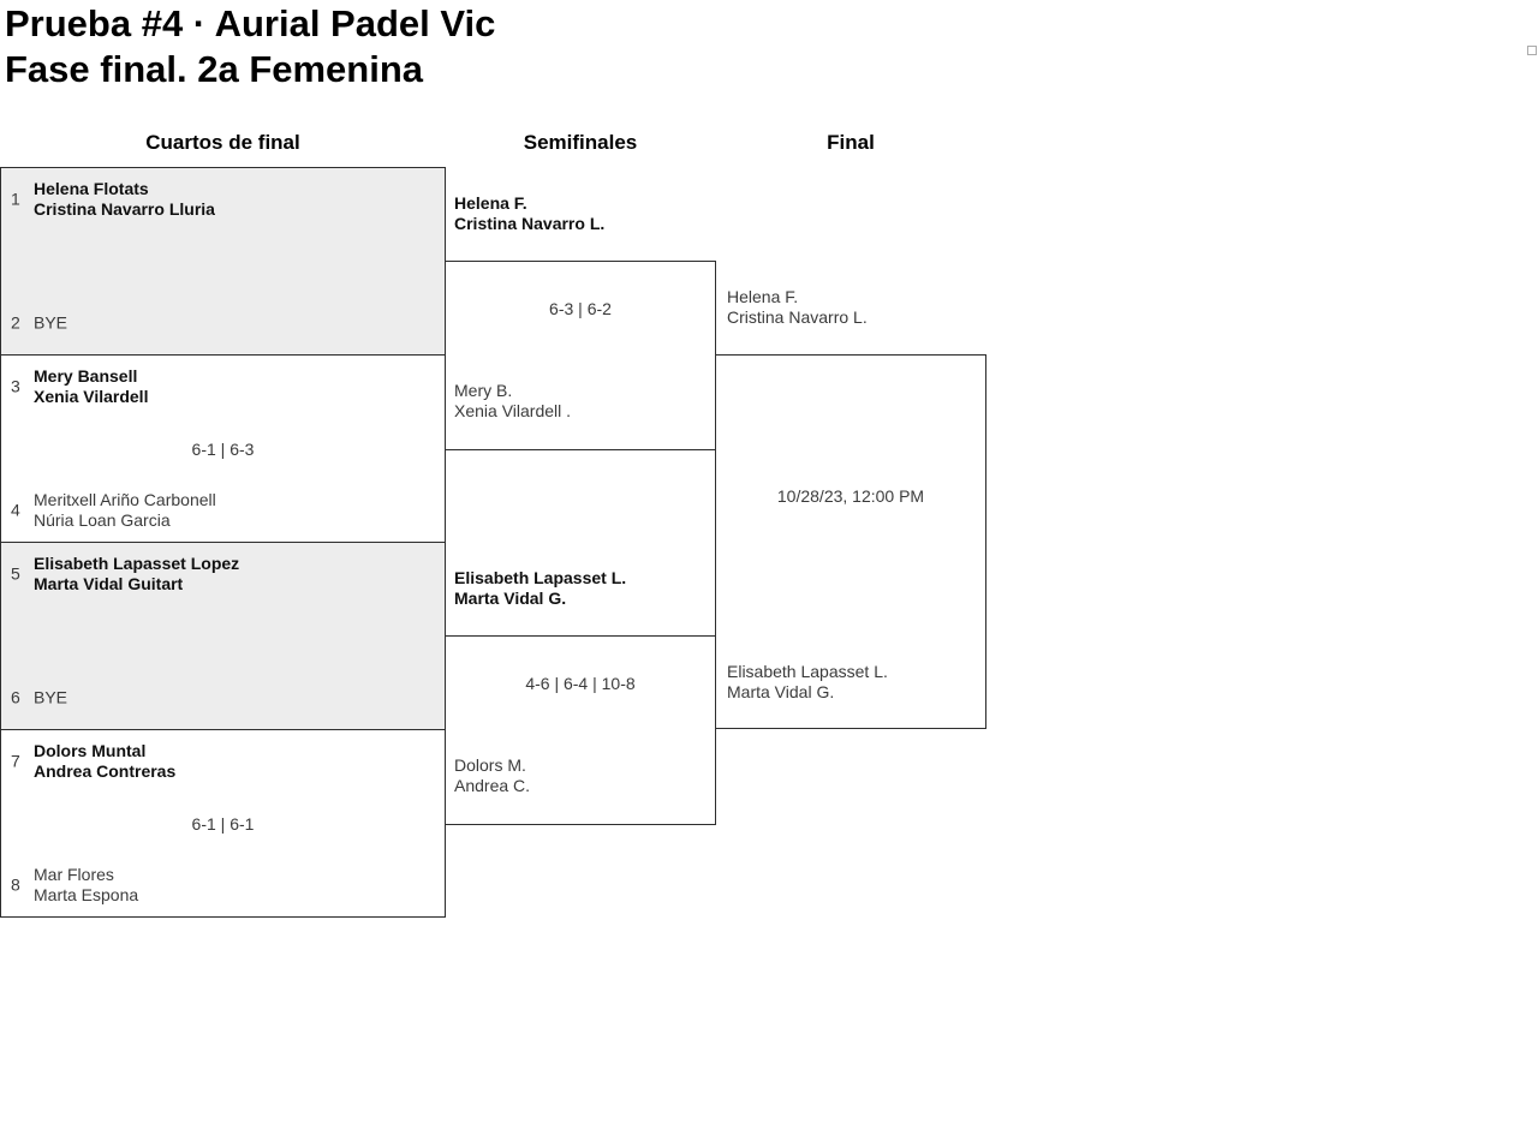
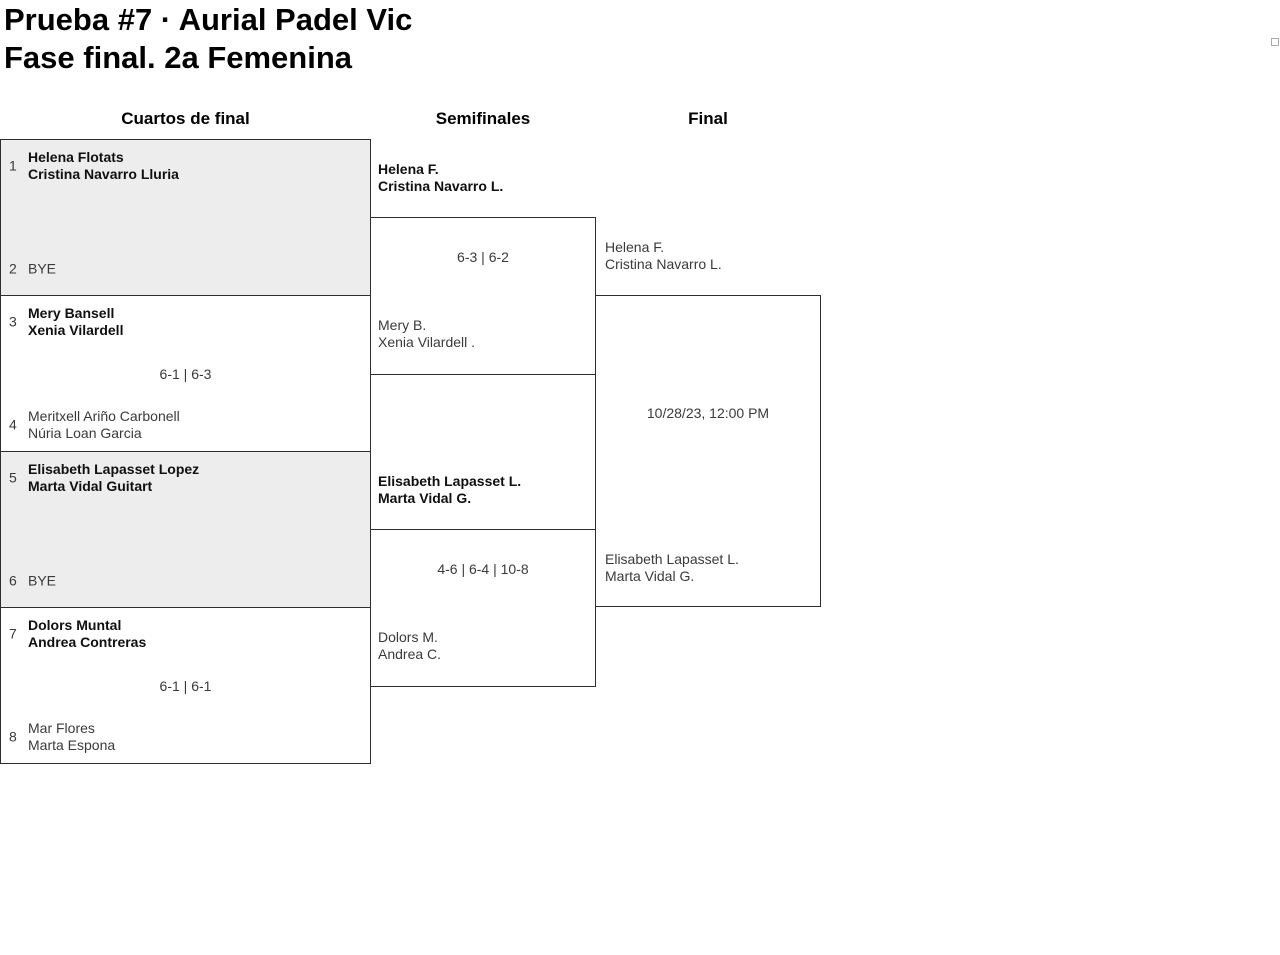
- Prueba #4 · Aurial Padel Vic
+ Prueba #7 · Aurial Padel Vic
  Fase final. 2a Femenina
  Cuartos de final
  Semifinales
  Final
  1
  Helena Flotats
  Cristina Navarro Lluria
  2
  BYE
  3
  Mery Bansell
  Xenia Vilardell
  6-1 | 6-3
  4
  Meritxell Ariño Carbonell
  Núria Loan Garcia
  5
  Elisabeth Lapasset Lopez
  Marta Vidal Guitart
  6
  BYE
  7
  Dolors Muntal
  Andrea Contreras
  6-1 | 6-1
  8
  Mar Flores
  Marta Espona
  Helena F.
  Cristina Navarro L.
  6-3 | 6-2
  Mery B.
  Xenia Vilardell .
  Elisabeth Lapasset L.
  Marta Vidal G.
  4-6 | 6-4 | 10-8
  Dolors M.
  Andrea C.
  Helena F.
  Cristina Navarro L.
  10/28/23, 12:00 PM
  Elisabeth Lapasset L.
  Marta Vidal G.
